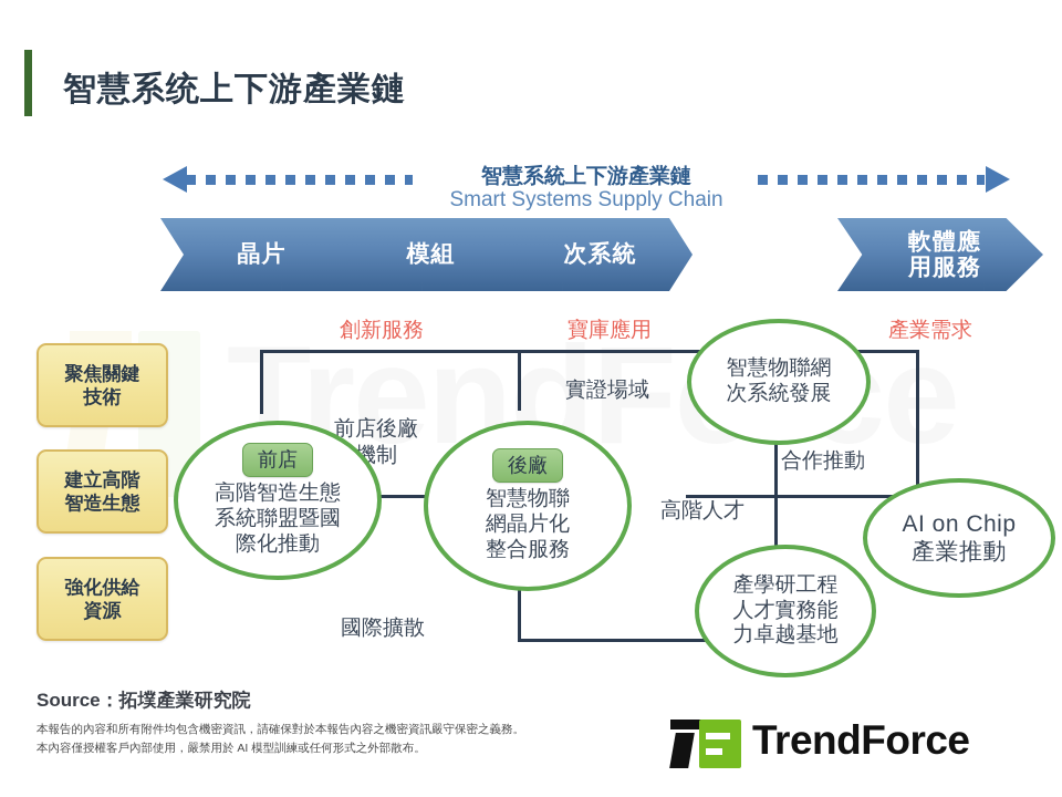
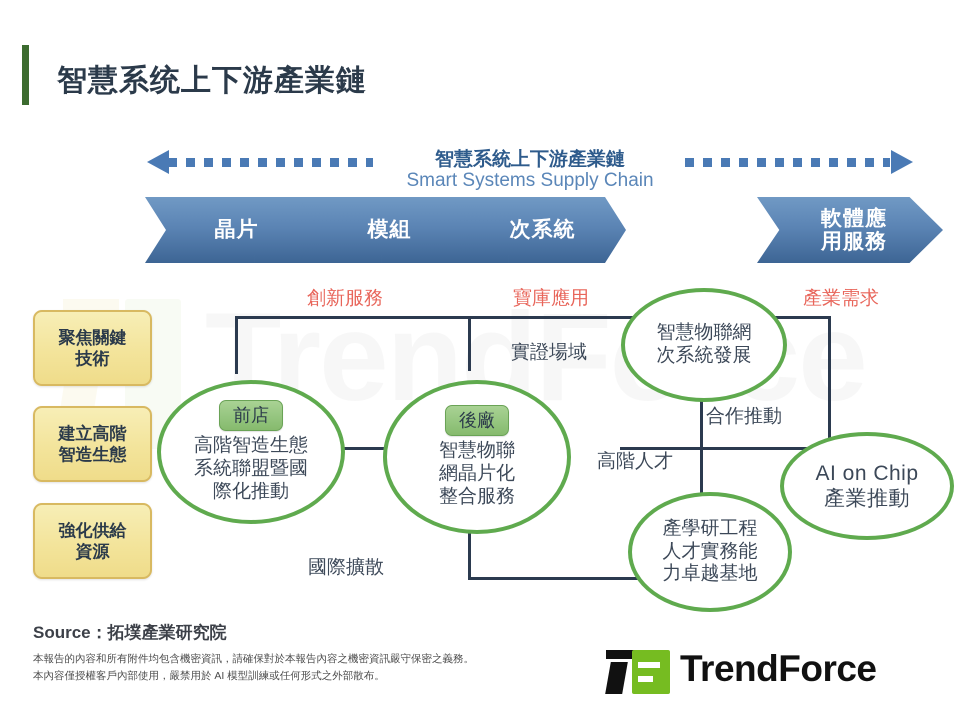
  智慧系统上下游產業鏈
  TrendFe
  智慧系統上下游產業鏈
  Smart Systems Supply Chain
  晶片
  模組
  次系統
  軟體應
  用服務
  創新服務
  寶庫應用
  產業需求
- 前店後廠
- 機制
  實證場域
  國際擴散
  高階人才
  合作推動
  聚焦關鍵
  技術
  建立高階
  智造生態
  強化供給
  資源
  前店
  高階智造生態
  系統聯盟暨國
  際化推動
  後廠
  智慧物聯
  網晶片化
  整合服務
  智慧物聯網
  次系統發展
  產學研工程
  人才實務能
  力卓越基地
  AI on Chip
  產業推動
  Source：拓墣產業研究院
  本報告的內容和所有附件均包含機密資訊，請確保對於本報告內容之機密資訊嚴守保密之義務。
  本內容僅授權客戶內部使用，嚴禁用於 AI 模型訓練或任何形式之外部散布。
  TrendForce
